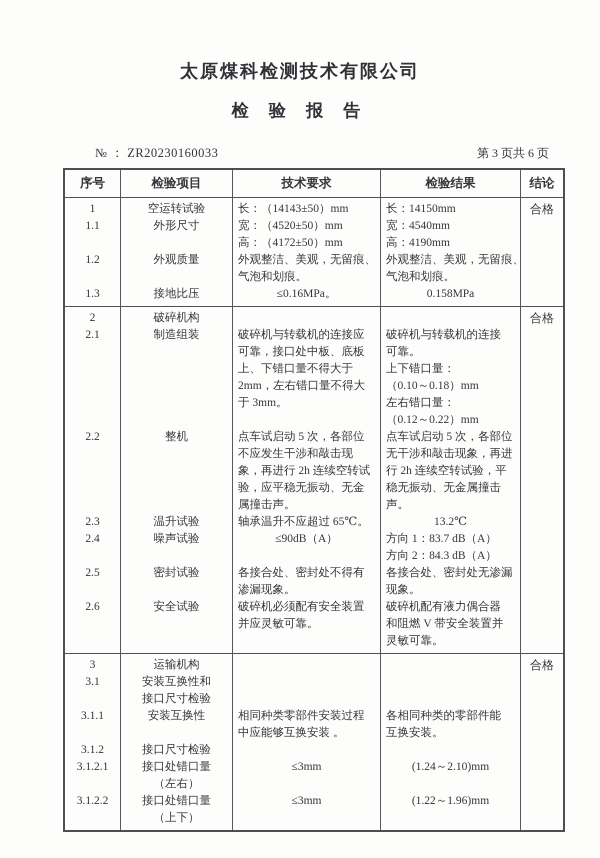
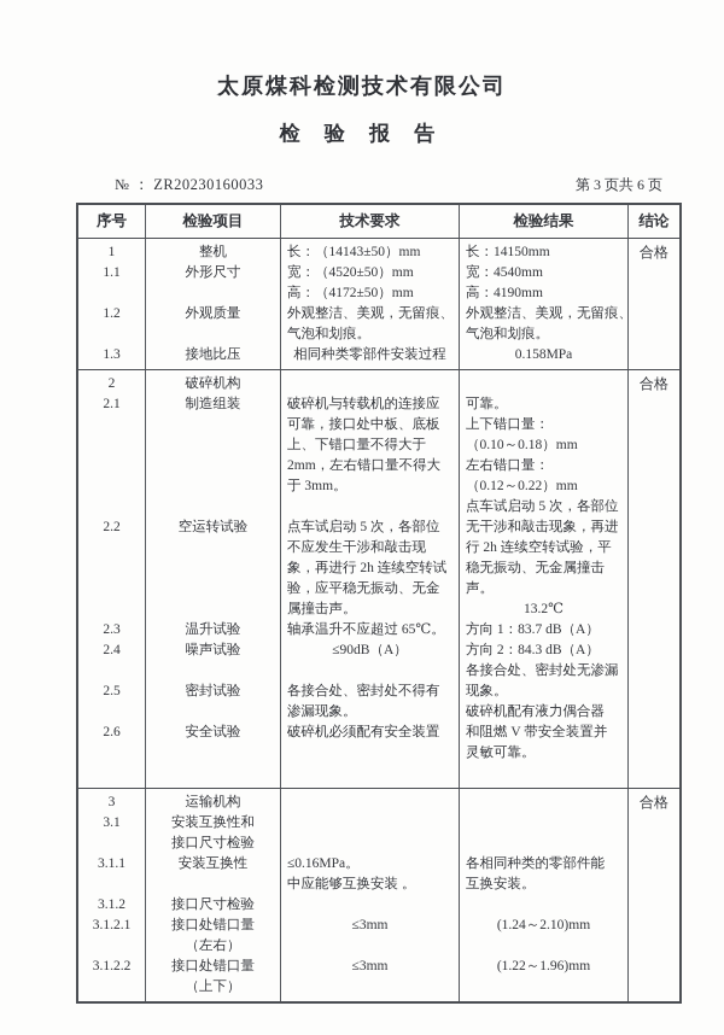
  太原煤科检测技术有限公司
  检 验 报 告
  № ： ZR20230160033
  第 3 页共 6 页
  序号
  检验项目
  技术要求
  检验结果
  结论
  1
  1.1
  1.2
  1.3
- 空运转试验
+ 整机
  外形尺寸
  外观质量
  接地比压
  长：（14143±50）mm
  宽：（4520±50）mm
  高：（4172±50）mm
  外观整洁、美观，无留痕、
  气泡和划痕。
- ≤0.16MPa。
+ 相同种类零部件安装过程
  长：14150mm
  宽：4540mm
  高：4190mm
  外观整洁、美观，无留痕、
  气泡和划痕。
  0.158MPa
  合格
  2
  2.1
  2.2
  2.3
  2.4
  2.5
  2.6
  破碎机构
  制造组装
- 整机
+ 空运转试验
  温升试验
  噪声试验
  密封试验
  安全试验
  破碎机与转载机的连接应
  可靠，接口处中板、底板
  上、下错口量不得大于
  2mm，左右错口量不得大
  于 3mm。
  点车试启动 5 次，各部位
  不应发生干涉和敲击现
  象，再进行 2h 连续空转试
  验，应平稳无振动、无金
  属撞击声。
  轴承温升不应超过 65℃。
  ≤90dB（A）
  各接合处、密封处不得有
  渗漏现象。
  破碎机必须配有安全装置
- 并应灵敏可靠。
- 破碎机与转载机的连接
  可靠。
  上下错口量：
  （0.10～0.18）mm
  左右错口量：
  （0.12～0.22）mm
  点车试启动 5 次，各部位
  无干涉和敲击现象，再进
  行 2h 连续空转试验，平
  稳无振动、无金属撞击
  声。
  13.2℃
  方向 1：83.7 dB（A）
  方向 2：84.3 dB（A）
  各接合处、密封处无渗漏
  现象。
  破碎机配有液力偶合器
  和阻燃 V 带安全装置并
  灵敏可靠。
  合格
  3
  3.1
  3.1.1
  3.1.2
  3.1.2.1
  3.1.2.2
  运输机构
  安装互换性和
  接口尺寸检验
  安装互换性
  接口尺寸检验
  接口处错口量
  （左右）
  接口处错口量
  （上下）
- 相同种类零部件安装过程
+ ≤0.16MPa。
  中应能够互换安装 。
  ≤3mm
  ≤3mm
  各相同种类的零部件能
  互换安装。
  (1.24～2.10)mm
  (1.22～1.96)mm
  合格
